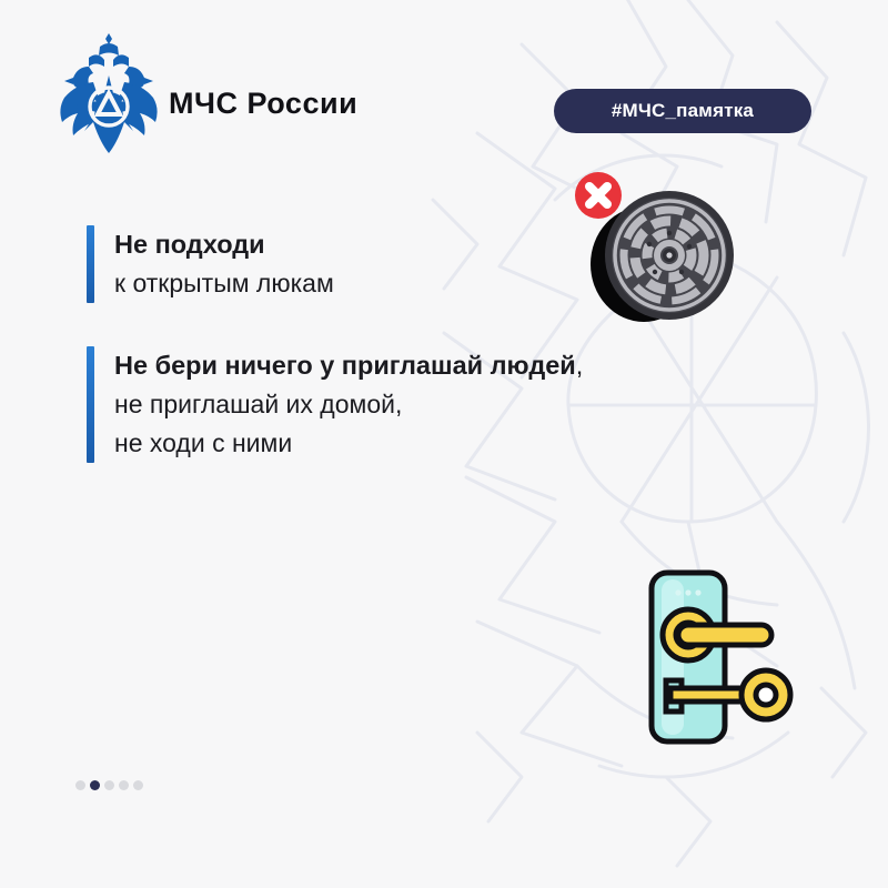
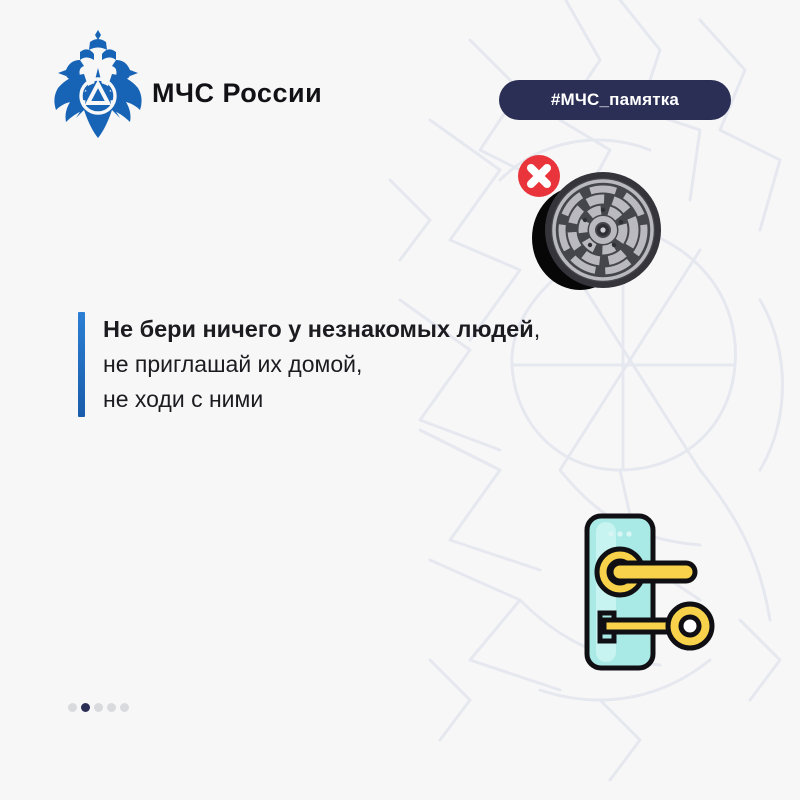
  МЧС России
  #МЧС_памятка
- Не подходи
- к открытым люкам
- Не бери ничего у приглашай людей,
+ Не бери ничего у незнакомых людей,
  не приглашай их домой,
  не ходи с ними
